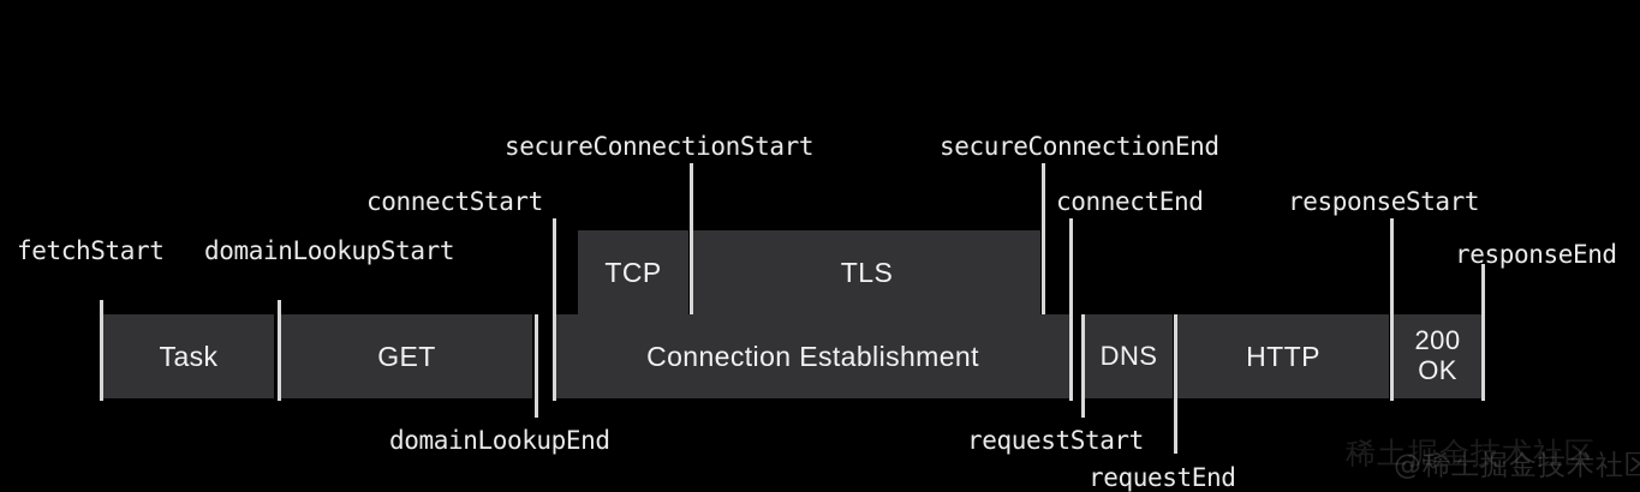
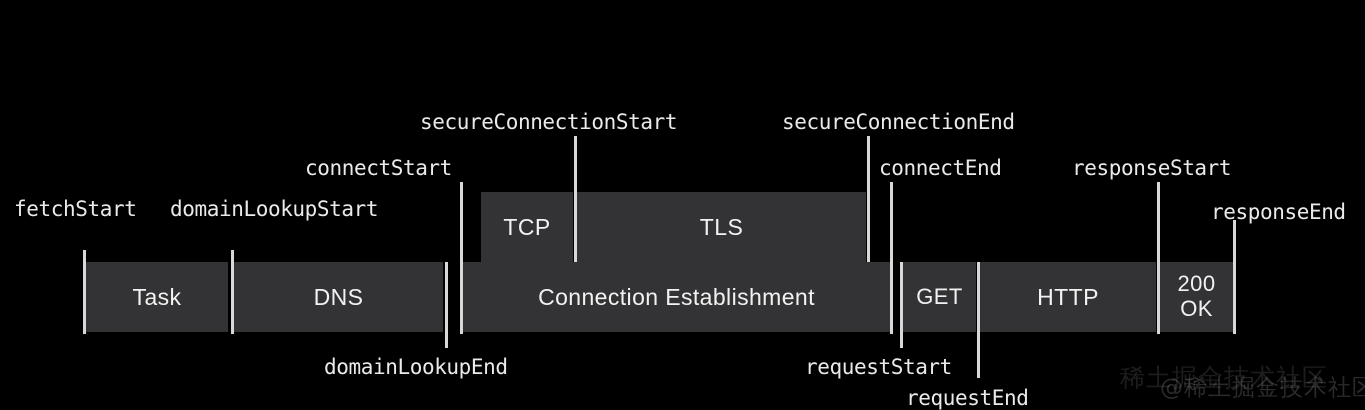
  TCP
  TLS
  Task
- GET
+ DNS
  Connection Establishment
- DNS
+ GET
  HTTP
  200
  OK
  fetchStart
  domainLookupStart
  connectStart
  secureConnectionStart
  secureConnectionEnd
  connectEnd
  responseStart
  responseEnd
  domainLookupEnd
  requestStart
  requestEnd
  稀土掘金技术社区
  @稀土掘金技术社区
